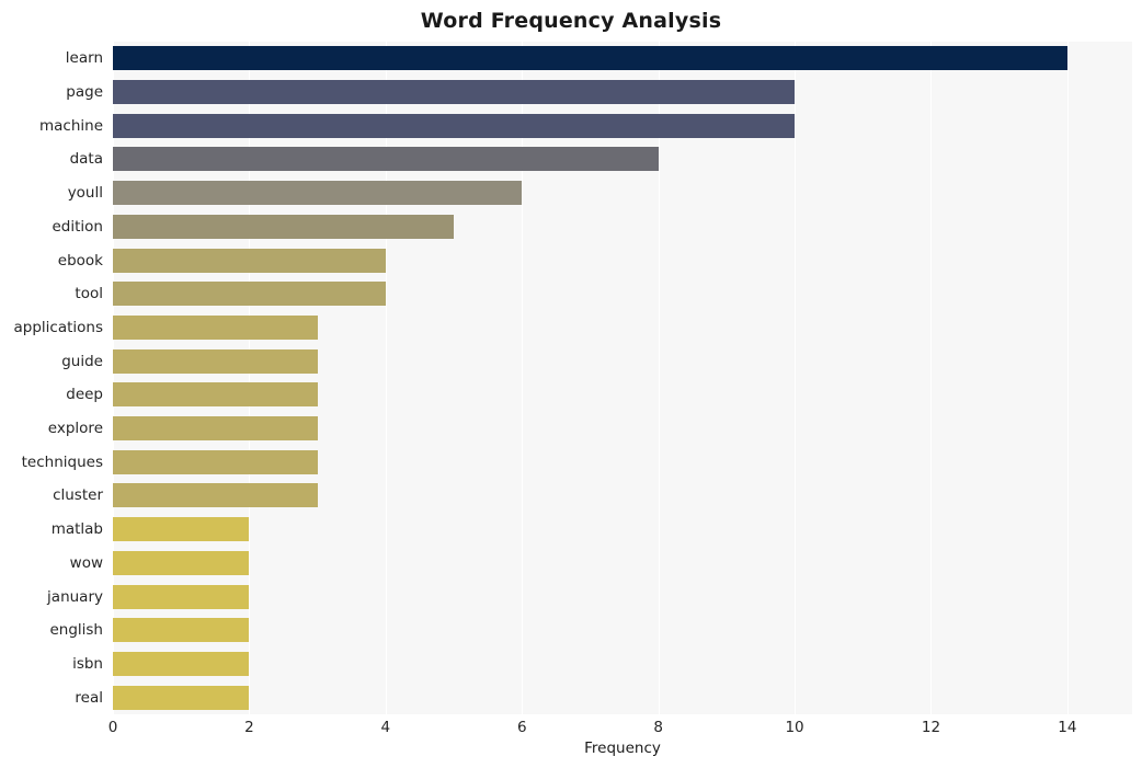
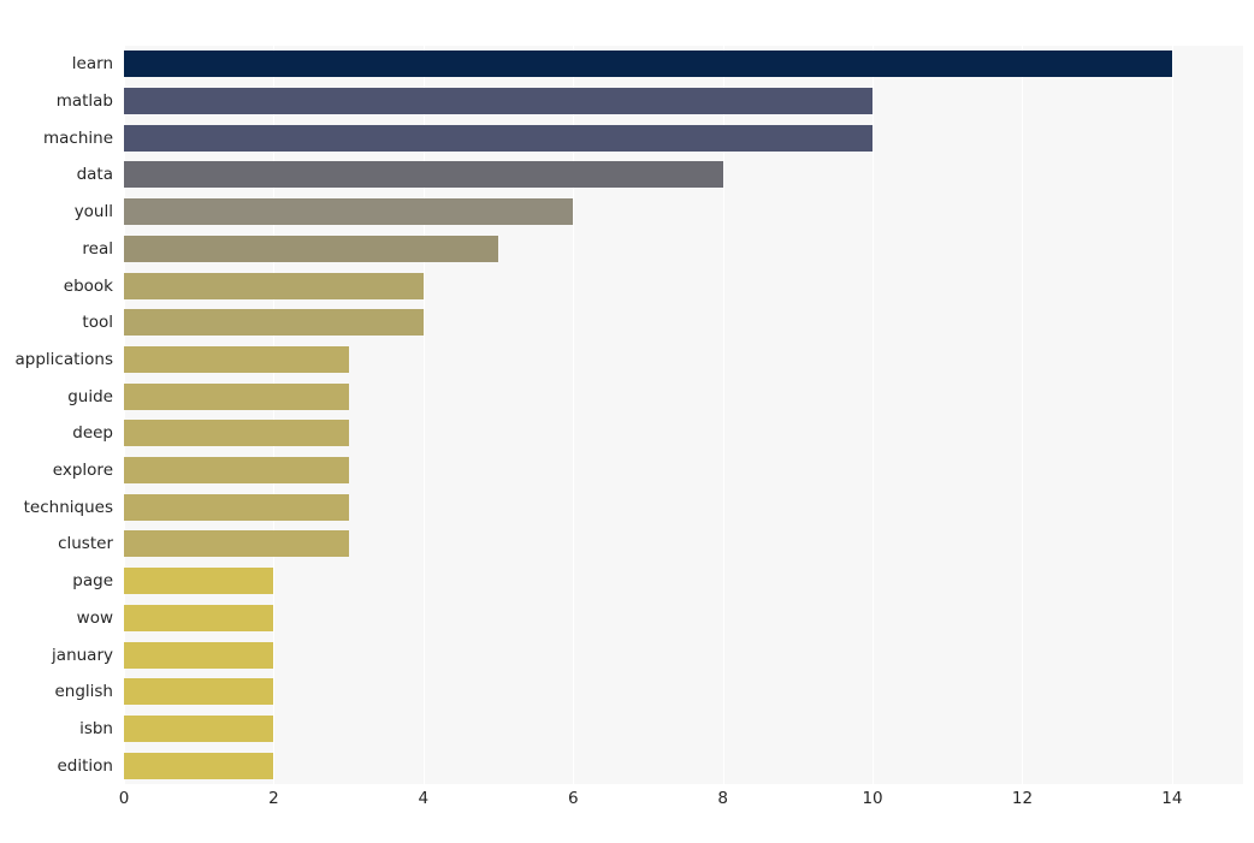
- Word Frequency Analysis
  learn
- page
+ matlab
  machine
  data
  youll
- edition
+ real
  ebook
  tool
  applications
  guide
  deep
  explore
  techniques
  cluster
- matlab
+ page
  wow
  january
  english
  isbn
- real
+ edition
- Frequency
  0
  2
  4
  6
  8
  10
  12
  14
